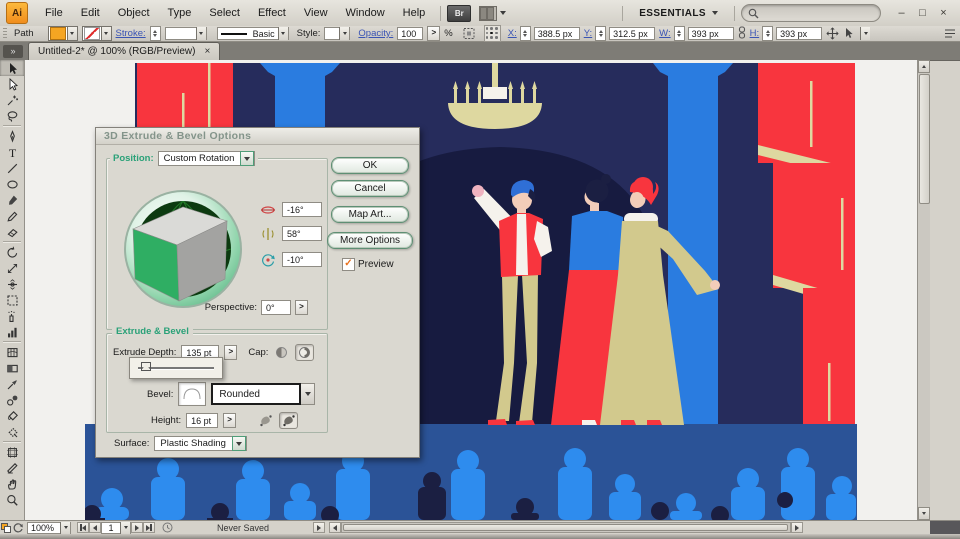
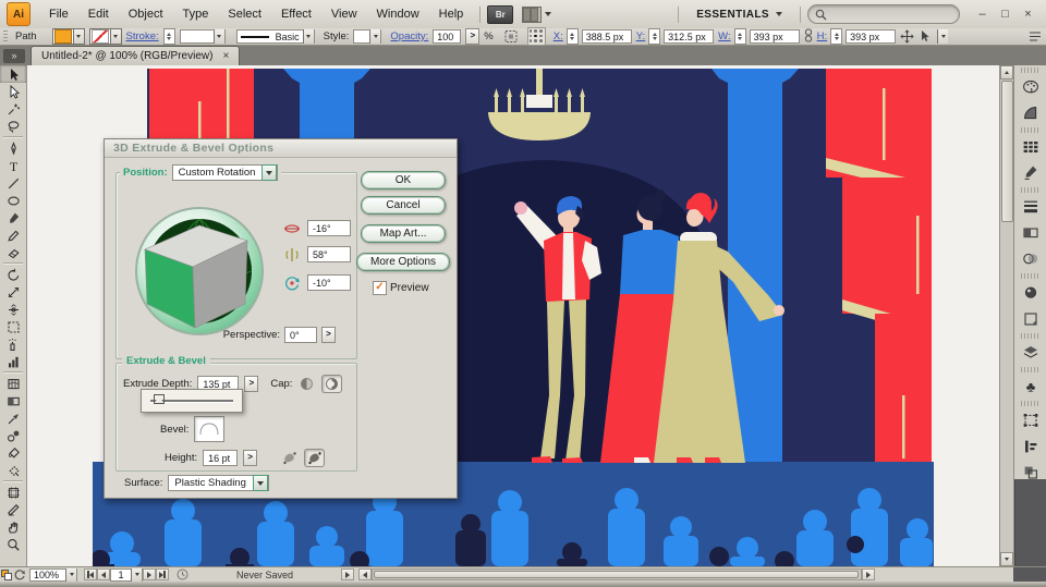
  Ai
  File
  Edit
  Object
  Type
  Select
  Effect
  View
  Window
  Help
  Br
  ESSENTIALS
  –
  □
  ×
  Path
  Stroke:
  Basic
  Style:
  Opacity:
  100
  >
  %
  X:
  388.5 px
  Y:
  312.5 px
  W:
  393 px
  H:
  393 px
  »
  Untitled-2* @ 100% (RGB/Preview)
  ×
  T
+ ♣
  3D Extrude & Bevel Options
  Position:
  Custom Rotation
  -16°
  58°
  -10°
  Perspective:
  0°
  >
  Extrude & Bevel
  Extrude Depth:
  135 pt
  >
  Cap:
  Bevel:
- Rounded
  Height:
  16 pt
  >
  Surface:
  Plastic Shading
  OK
  Cancel
  Map Art...
  More Options
  ✓
  Preview
  100%
  1
  Never Saved
